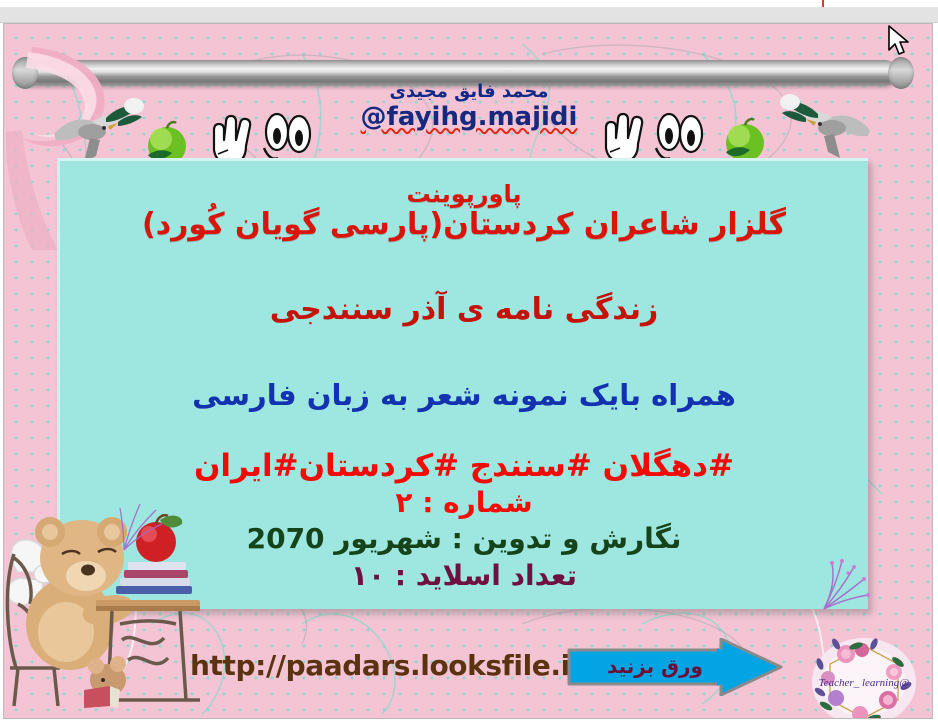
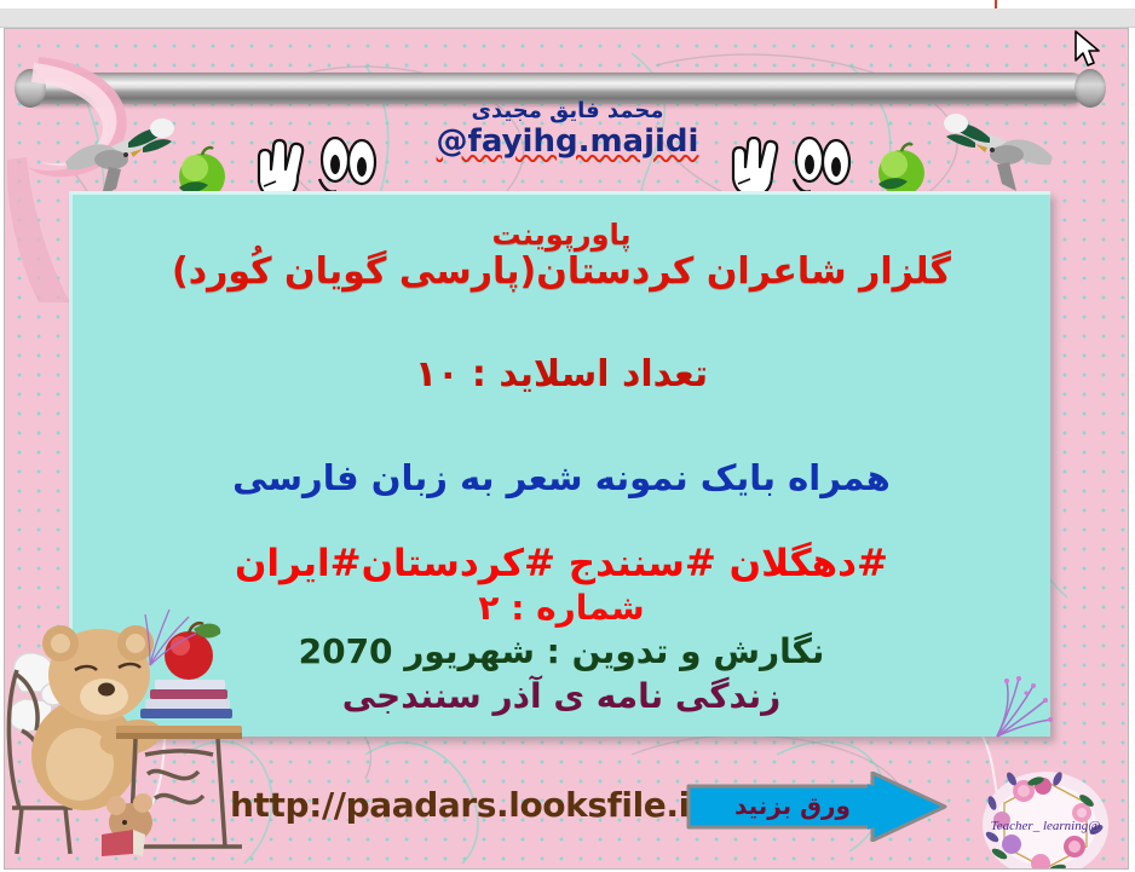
  محمد فایق مجیدی
  @fayihg.majidi
  پاورپوینت
  گلزار شاعران کردستان(پارسی گویان کُورد)
- زندگی نامه ی آذر سنندجی
+ تعداد اسلاید : ۱۰
  همراه بایک نمونه شعر به زبان فارسی
  #دهگلان #سنندج #کردستان#ایران
  شماره : ۲
  نگارش و تدوین : شهریور 2070
- تعداد اسلاید : ۱۰
+ زندگی نامه ی آذر سنندجی
  http://paadars.looksfile.i
  ورق بزنید
  @Teacher_ learning
